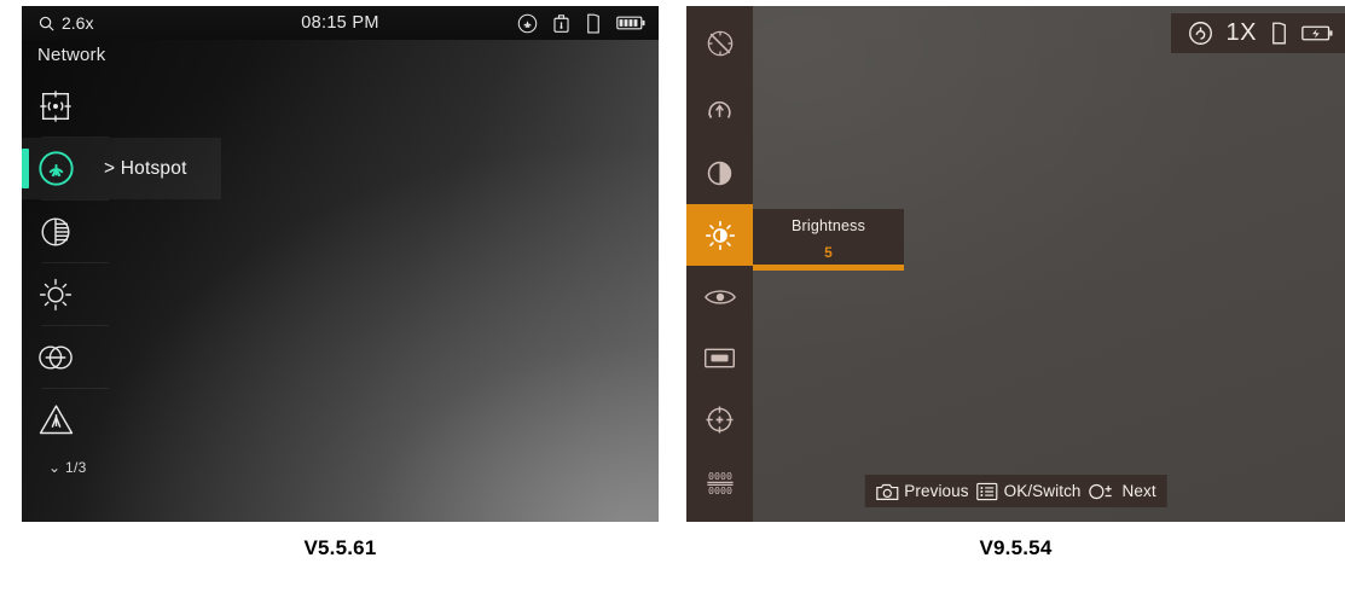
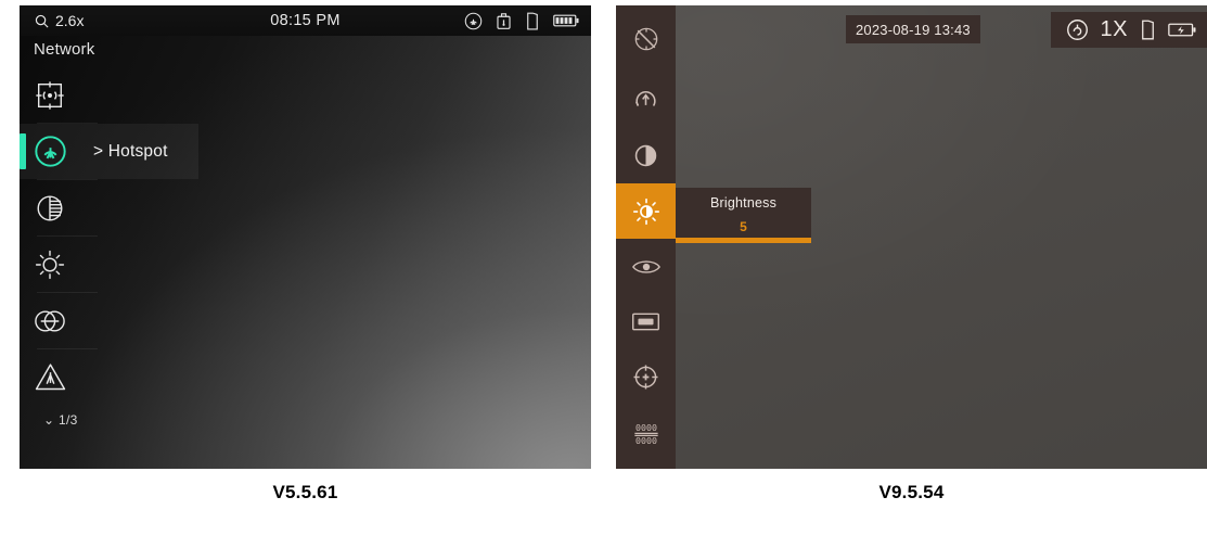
  2.6x
  08:15 PM
  Network
  > Hotspot
  ⌄ 1/3
  V5.5.61
+ 2023-08-19 13:43
  1X
  0000
  0000
  Brightness
  5
- Previous
- OK/Switch
- Next
  V9.5.54
